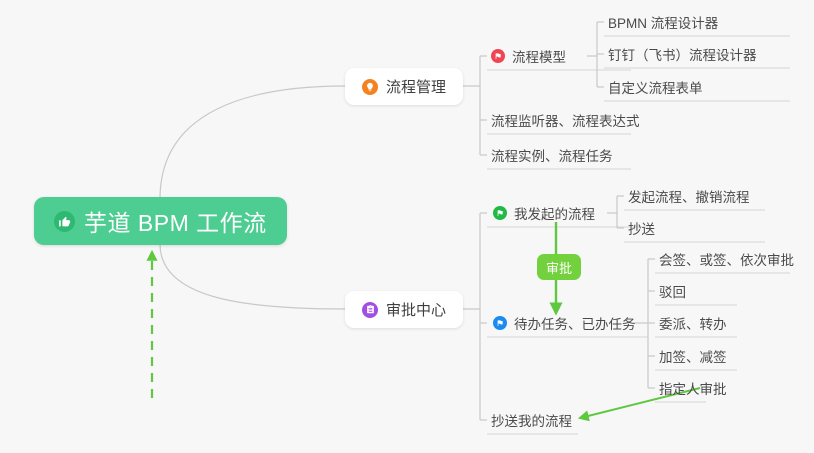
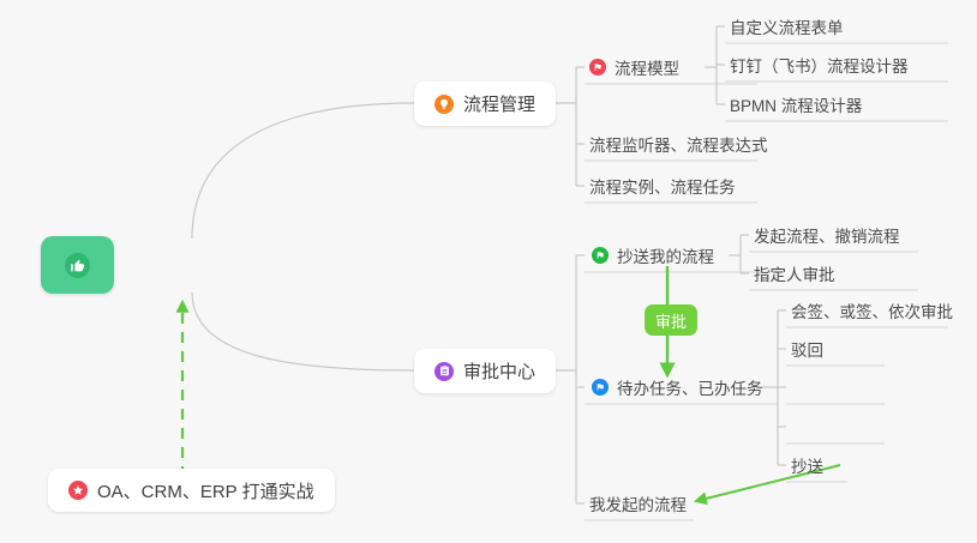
- 芋道 BPM 工作流
  流程管理
  审批中心
  流程模型
  流程监听器、流程表达式
  流程实例、流程任务
- BPMN 流程设计器
+ 自定义流程表单
  钉钉（飞书）流程设计器
- 自定义流程表单
+ BPMN 流程设计器
- 我发起的流程
+ 抄送我的流程
  待办任务、已办任务
- 抄送我的流程
+ 我发起的流程
  发起流程、撤销流程
- 抄送
+ 指定人审批
  会签、或签、依次审批
  驳回
- 委派、转办
- 加签、减签
- 指定人审批
+ 抄送
  审批
+ OA、CRM、ERP 打通实战
